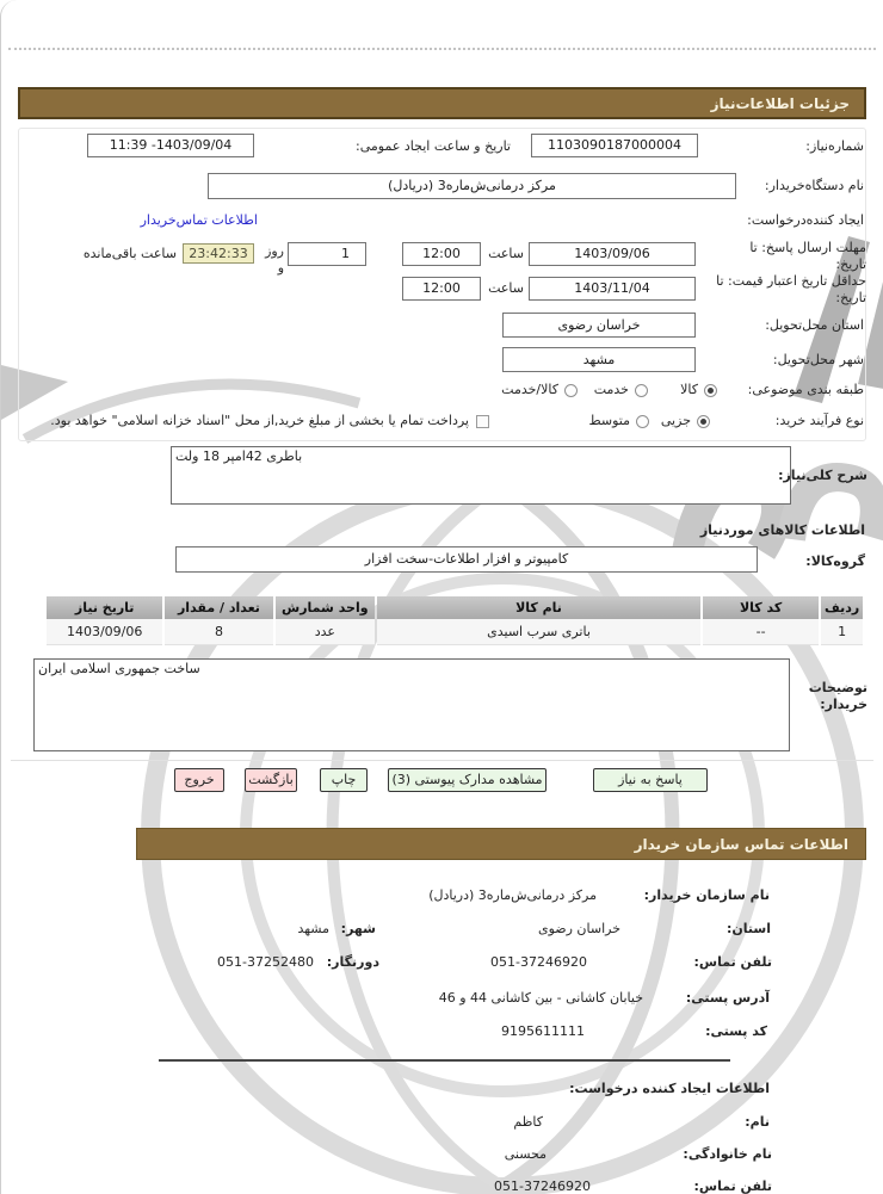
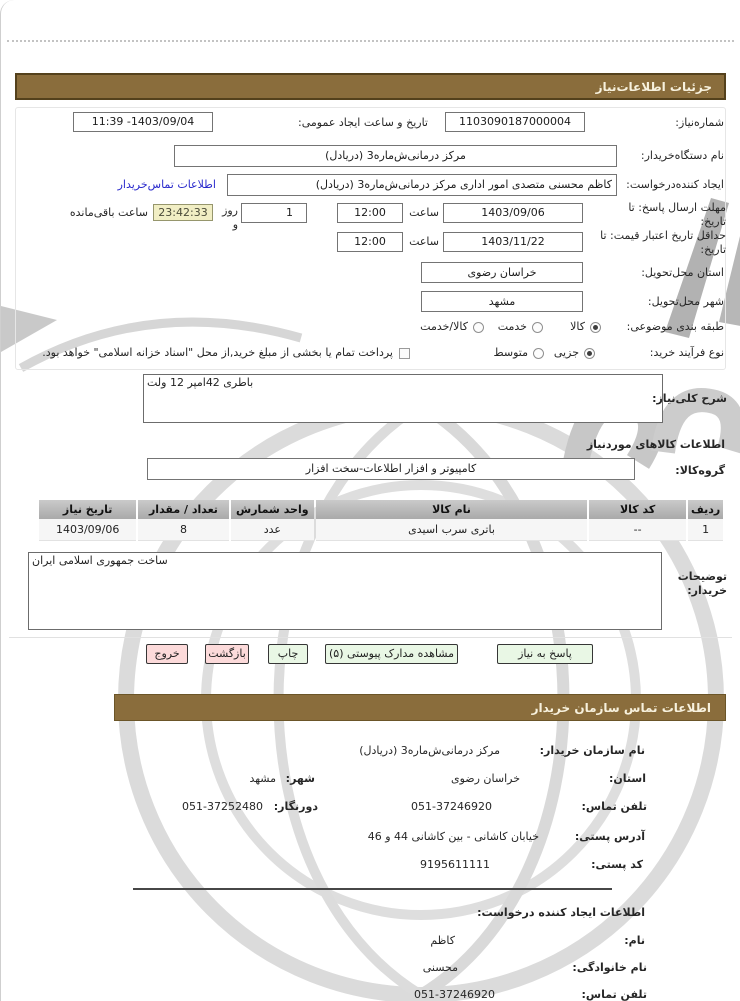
  جزئیات اطلاعات‌نیاز
  شماره‌نیاز:
  1103090187000004
  تاریخ و ساعت ایجاد عمومی:
  11:39 -1403/09/04
  نام دستگاه‌خریدار:
  مرکز درمانی‌ش‌ماره3 (دریادل)
  ایجاد کننده‌درخواست:
+ کاظم محسنی متصدی امور اداری مرکز درمانی‌ش‌ماره3 (دریادل)
  اطلاعات تماس‌خریدار
  مهلت ارسال پاسخ: تا تاریخ:
  1403/09/06
  ساعت
  12:00
  1
  روز و
  23:42:33
  ساعت باقی‌مانده
  حداقل تاریخ اعتبار قیمت: تا تاریخ:
- 1403/11/04
+ 1403/11/22
  ساعت
  12:00
  استان محل‌تحویل:
  خراسان رضوی
  شهر محل‌تحویل:
  مشهد
  طبقه بندی موضوعی:
  کالا
  خدمت
  کالا/خدمت
  نوع فرآیند خرید:
  جزیی
  متوسط
  پرداخت تمام یا بخشی از مبلغ خرید,از محل "اسناد خزانه اسلامی" خواهد بود.
- باطری 42امپر 18 ولت
+ باطری 42امپر 12 ولت
  شرح کلی‌نیاز:
  اطلاعات کالاهای موردنیاز
  گروه‌کالا:
  کامپیوتر و افزار اطلاعات-سخت افزار
  ردیف	کد کالا	نام کالا	واحد شمارش	تعداد / مقدار	تاریخ نیاز
  1	--	باتری سرب اسیدی	عدد	8	1403/09/06
  ساخت جمهوری اسلامی ایران
  توضیحات خریدار:
  پاسخ به نیاز
- مشاهده مدارک پیوستی (3)
+ مشاهده مدارک پیوستی (۵)
  چاپ
  بازگشت
  خروج
  اطلاعات تماس سازمان خریدار
  نام سازمان خریدار:
  مرکز درمانی‌ش‌ماره3 (دریادل)
  استان:
  خراسان رضوی
  شهر:
  مشهد
  تلفن تماس:
  051-37246920
  دورنگار:
  051-37252480
  آدرس پستی:
  خیابان کاشانی - بین کاشانی 44 و 46
  کد پستی:
  9195611111
  اطلاعات ایجاد کننده درخواست:
  نام:
  کاظم
  نام خانوادگی:
  محسنی
  تلفن تماس:
  051-37246920
